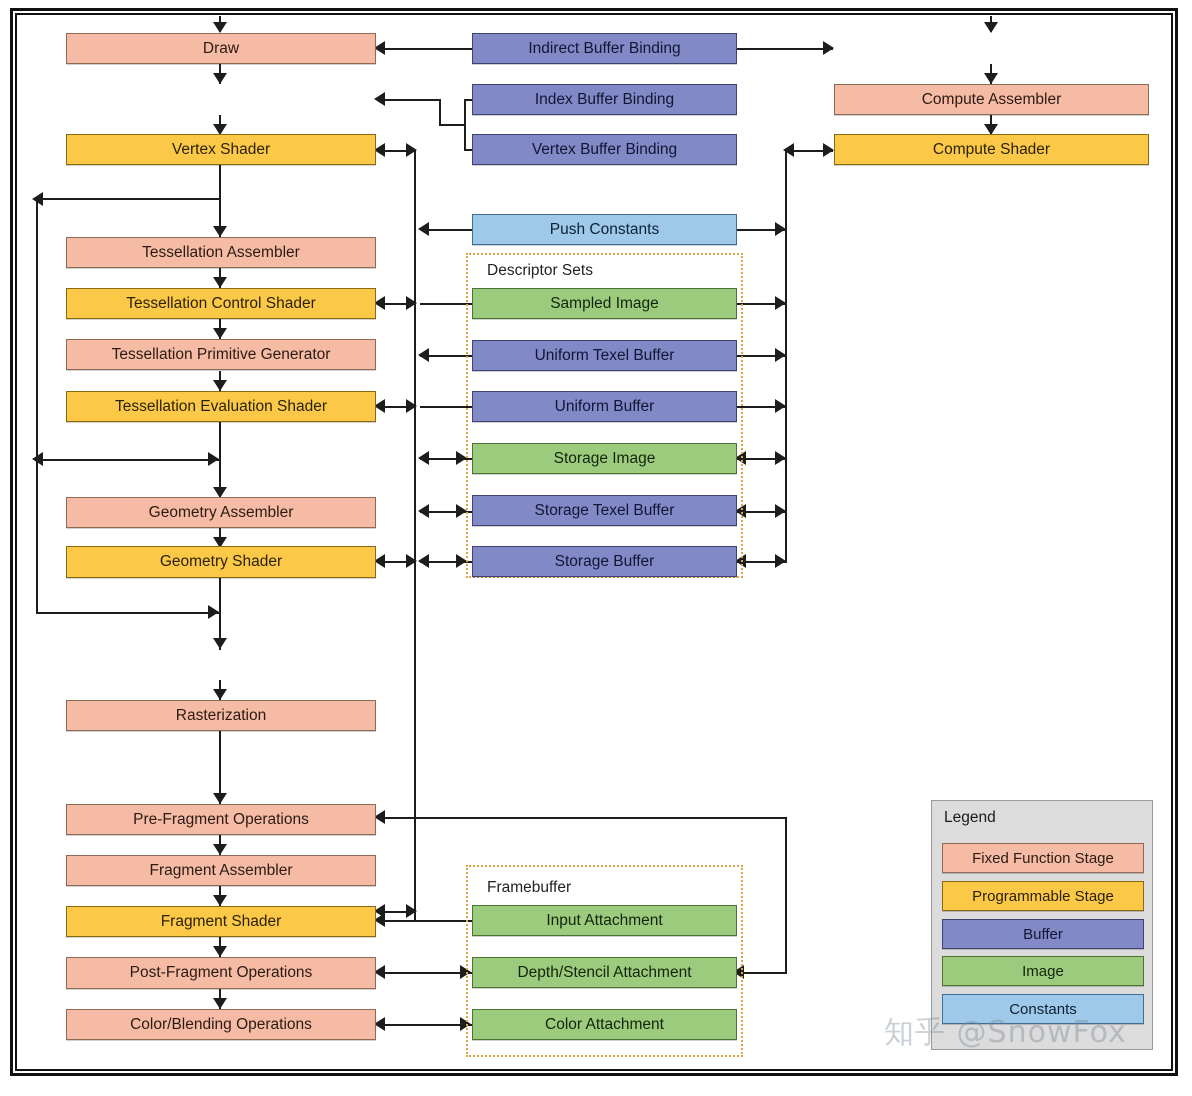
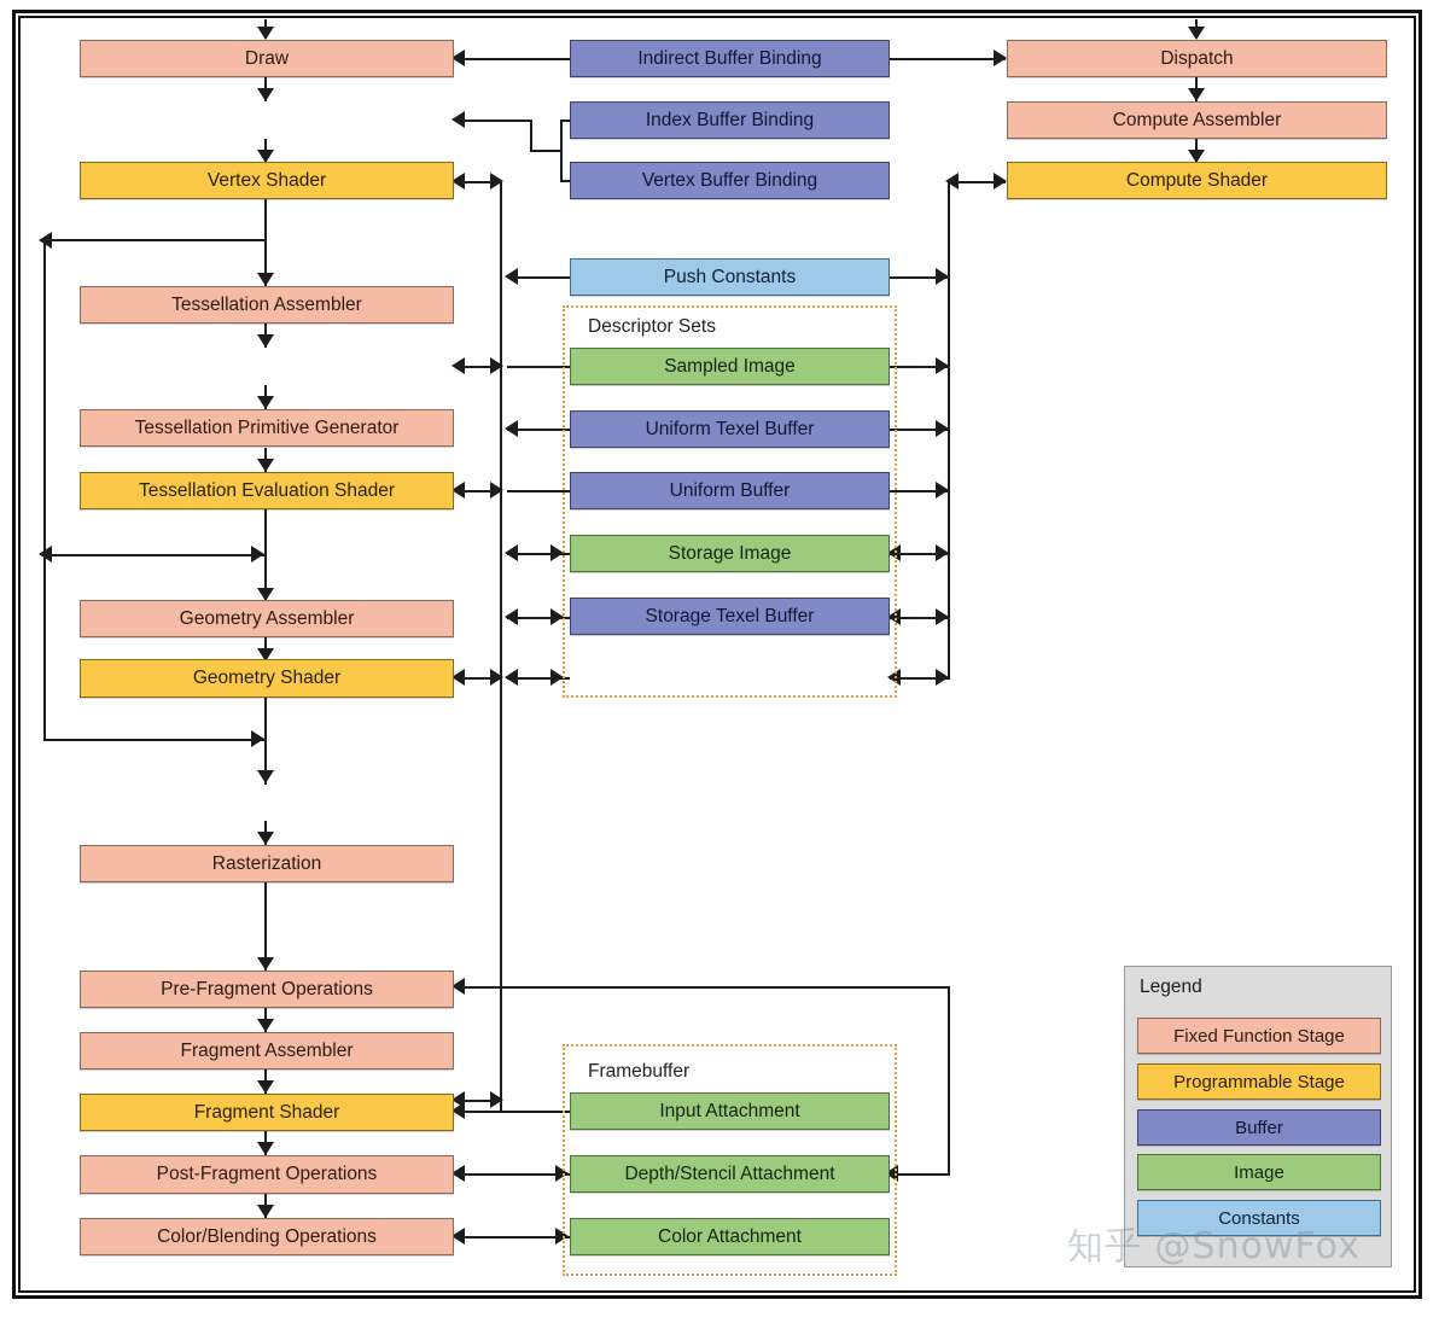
  Draw
  Vertex Shader
  Tessellation Assembler
- Tessellation Control Shader
  Tessellation Primitive Generator
  Tessellation Evaluation Shader
  Geometry Assembler
  Geometry Shader
  Rasterization
  Pre-Fragment Operations
  Fragment Assembler
  Fragment Shader
  Post-Fragment Operations
  Color/Blending Operations
+ Dispatch
  Compute Assembler
  Compute Shader
  Indirect Buffer Binding
  Index Buffer Binding
  Vertex Buffer Binding
  Push Constants
  Descriptor Sets
  Sampled Image
  Uniform Texel Buffer
  Uniform Buffer
  Storage Image
  Storage Texel Buffer
- Storage Buffer
  Framebuffer
  Input Attachment
  Depth/Stencil Attachment
  Color Attachment
  Legend
  Fixed Function Stage
  Programmable Stage
  Buffer
  Image
  Constants
  知乎 @SnowFox
